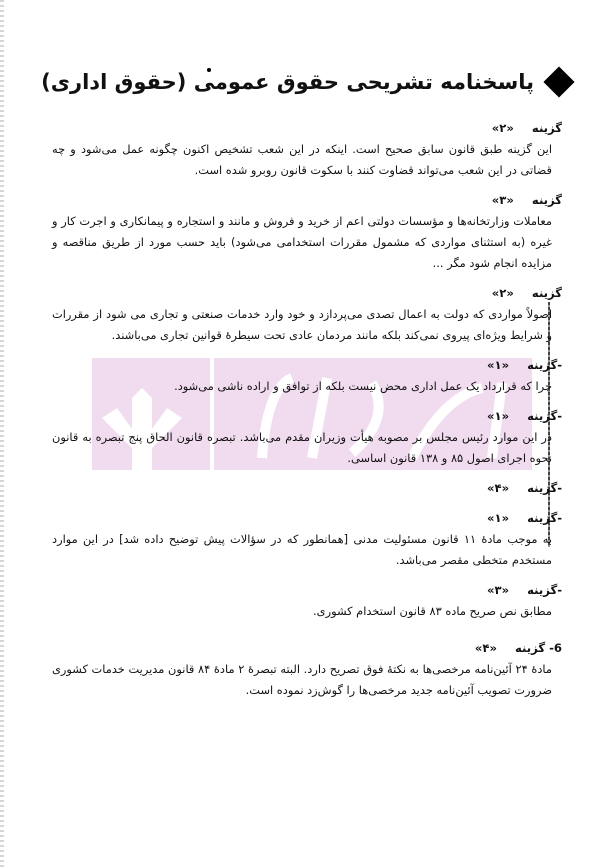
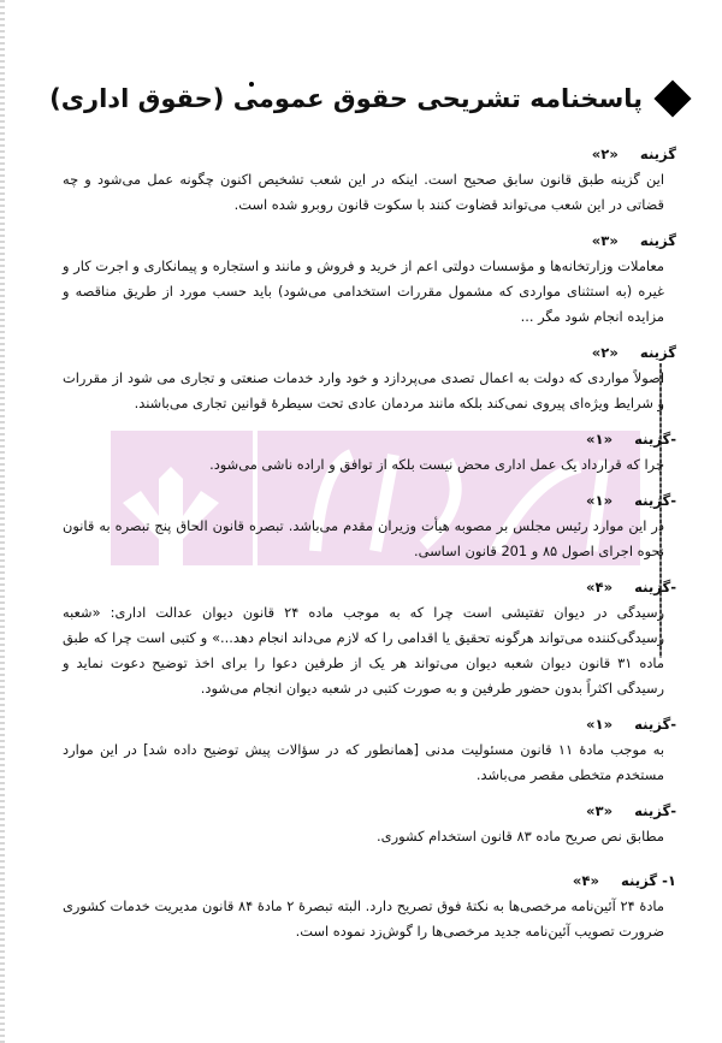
  پاسخنامه تشریحی حقوق عمومی (حقوق اداری)
  گزینه «۲»
  این گزینه طبق قانون سابق صحیح است. اینکه در این شعب تشخیص اکنون چگونه عمل می‌شود و چه قضاتی در این شعب می‌تواند قضاوت کنند با سکوت قانون روبرو شده است.
  گزینه «۳»
  معاملات وزارتخانه‌ها و مؤسسات دولتی اعم از خرید و فروش و مانند و استجاره و پیمانکاری و اجرت کار و غیره (به استثنای مواردی که مشمول مقررات استخدامی می‌شود) باید حسب مورد از طریق مناقصه و مزایده انجام شود مگر ...
  گزینه «۲»
  اصولاً مواردی که دولت به اعمال تصدی می‌پردازد و خود وارد خدمات صنعتی و تجاری می شود از مقررات و شرایط ویژه‌ای پیروی نمی‌کند بلکه مانند مردمان عادی تحت سیطرهٔ قوانین تجاری می‌باشند.
  -گزینه «۱»
  چرا که قرارداد یک عمل اداری محض نیست بلکه از توافق و اراده ناشی می‌شود.
  -گزینه «۱»
- در این موارد رئیس مجلس بر مصوبه هیأت وزیران مقدم می‌باشد. تبصره قانون الحاق پنج تبصره به قانون نحوه اجرای اصول ۸۵ و ۱۳۸ قانون اساسی.
+ در این موارد رئیس مجلس بر مصوبه هیأت وزیران مقدم می‌باشد. تبصره قانون الحاق پنج تبصره به قانون نحوه اجرای اصول ۸۵ و 201 قانون اساسی.
  -گزینه «۴»
+ رسیدگی در دیوان تفتیشی است چرا که به موجب ماده ۲۴ قانون دیوان عدالت اداری: «شعبه رسیدگی‌کننده می‌تواند هرگونه تحقیق یا اقدامی را که لازم می‌داند انجام دهد...» و کتبی است چرا که طبق ماده ۳۱ قانون دیوان شعبه دیوان می‌تواند هر یک از طرفین دعوا را برای اخذ توضیح دعوت نماید و رسیدگی اکثراً بدون حضور طرفین و به صورت کتبی در شعبه دیوان انجام می‌شود.
  -گزینه «۱»
  به موجب مادهٔ ۱۱ قانون مسئولیت مدنی [همانطور که در سؤالات پیش توضیح داده شد] در این موارد مستخدم متخطی مقصر می‌باشد.
  -گزینه «۳»
  مطابق نص صریح ماده ۸۳ قانون استخدام کشوری.
- 6- گزینه «۴»
+ ۱- گزینه «۴»
  مادهٔ ۲۴ آئین‌نامه مرخصی‌ها به نکتهٔ فوق تصریح دارد. البته تبصرهٔ ۲ مادهٔ ۸۴ قانون مدیریت خدمات کشوری ضرورت تصویب آئین‌نامه جدید مرخصی‌ها را گوش‌زد نموده است.
